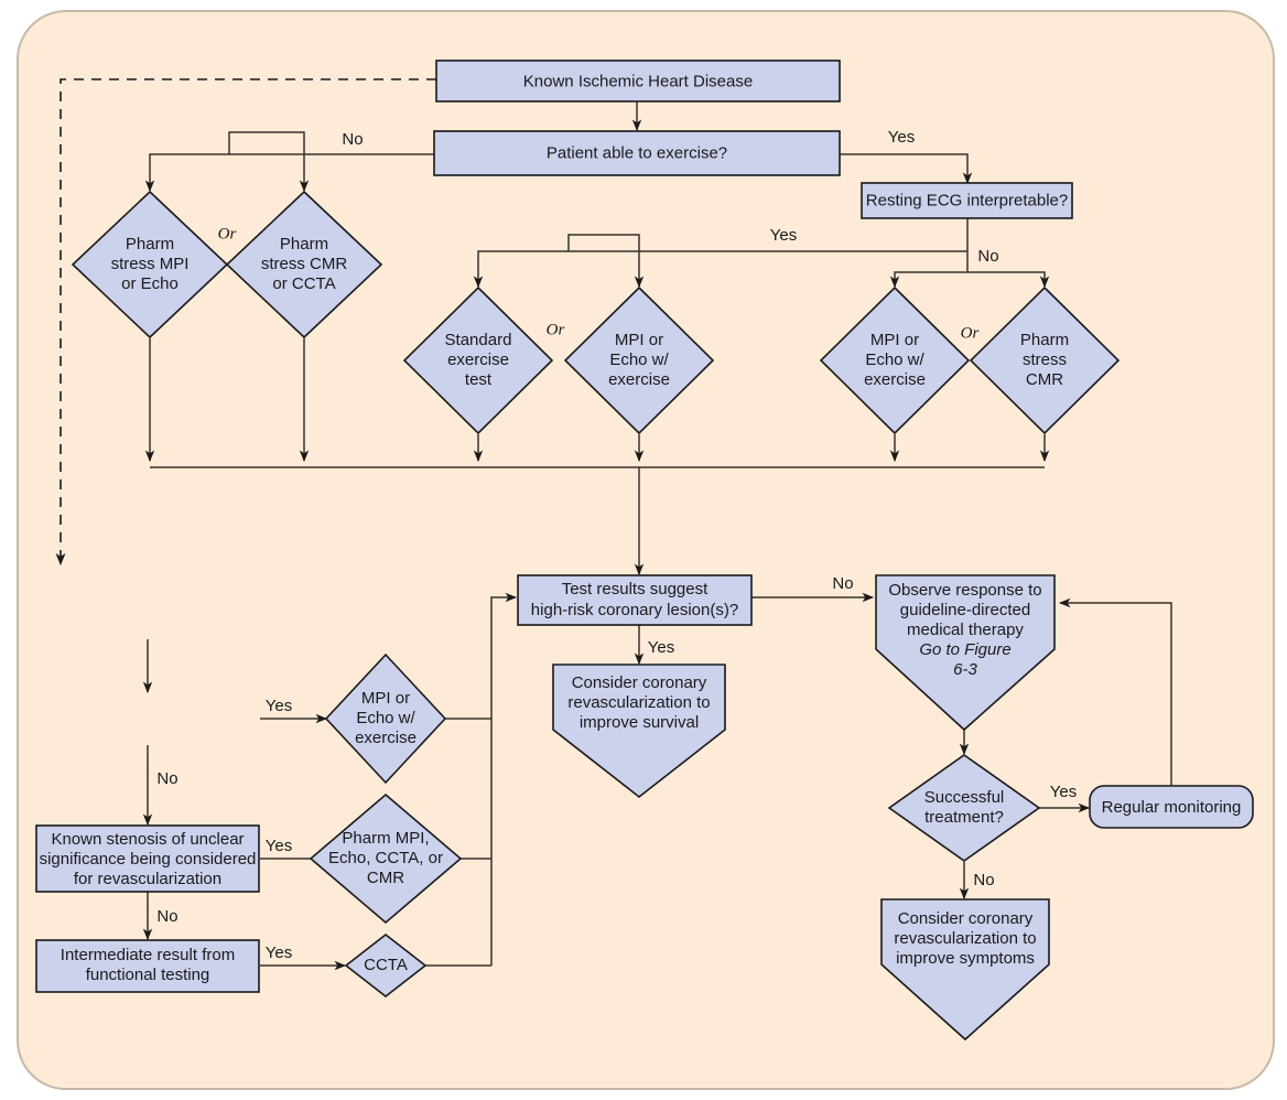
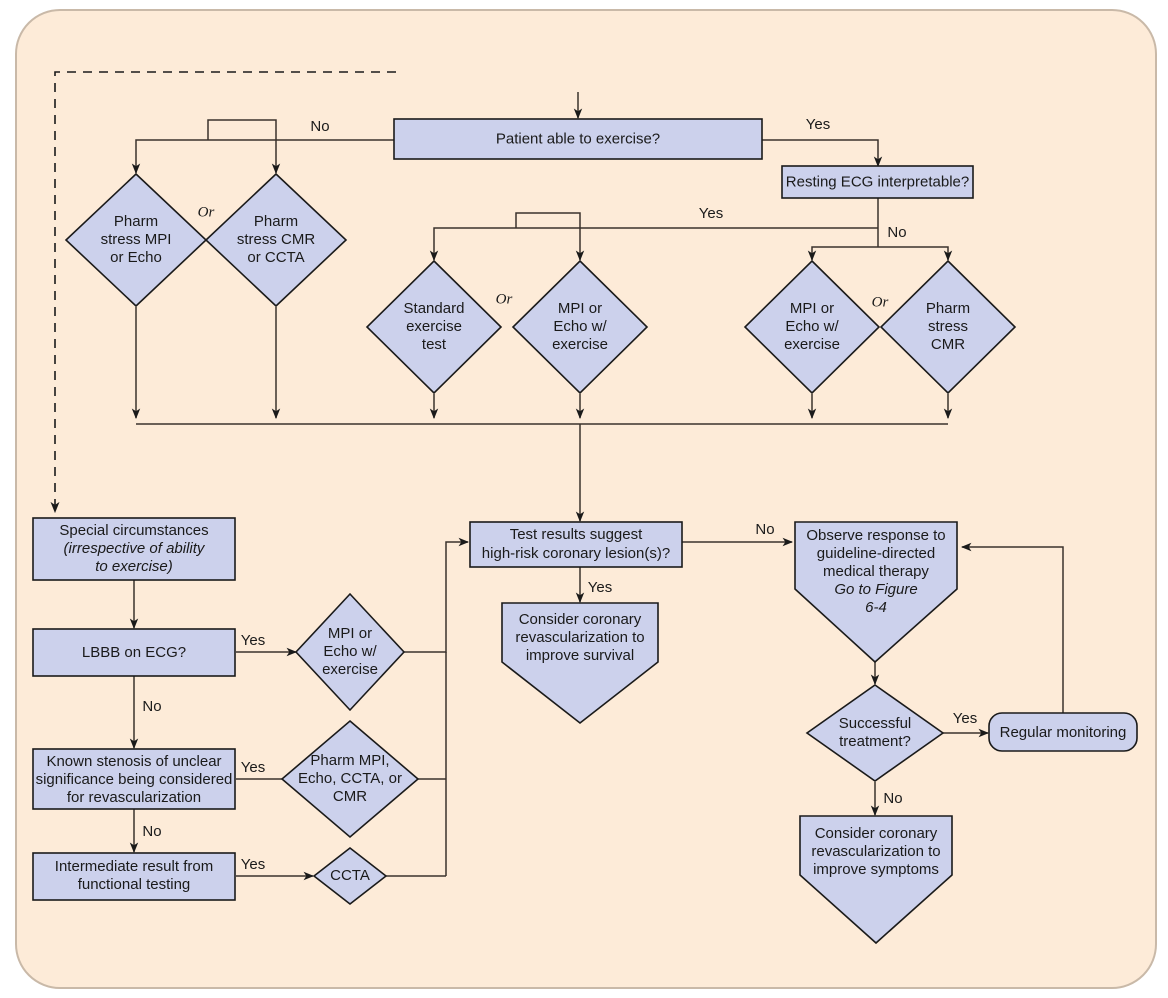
- Known Ischemic Heart Disease
  Patient able to exercise?
  Resting ECG interpretable?
  Pharm
  stress MPI
  or Echo
  Or
  Pharm
  stress CMR
  or CCTA
  Standard
  exercise
  test
  Or
  MPI or
  Echo w/
  exercise
  MPI or
  Echo w/
  exercise
  Or
  Pharm
  stress
  CMR
+ Special circumstances
+ (irrespective of ability
+ to exercise)
+ LBBB on ECG?
  Known stenosis of unclear
  significance being considered
  for revascularization
  Intermediate result from
  functional testing
  MPI or
  Echo w/
  exercise
  Pharm MPI,
  Echo, CCTA, or
  CMR
  CCTA
  Test results suggest
  high-risk coronary lesion(s)?
  Consider coronary
  revascularization to
  improve survival
  Observe response to
  guideline-directed
  medical therapy
  Go to Figure
- 6-3
+ 6-4
  Successful
  treatment?
  Regular monitoring
  Consider coronary
  revascularization to
  improve symptoms
  No
  Yes
  Yes
  No
  Yes
  No
  Yes
  No
  Yes
  No
  Yes
  Yes
  No
